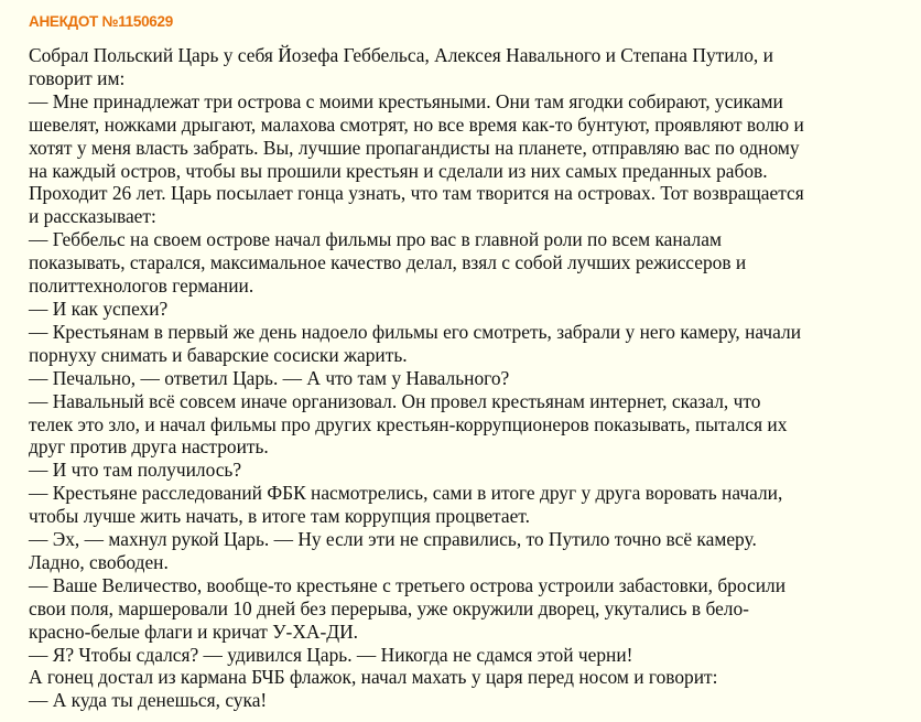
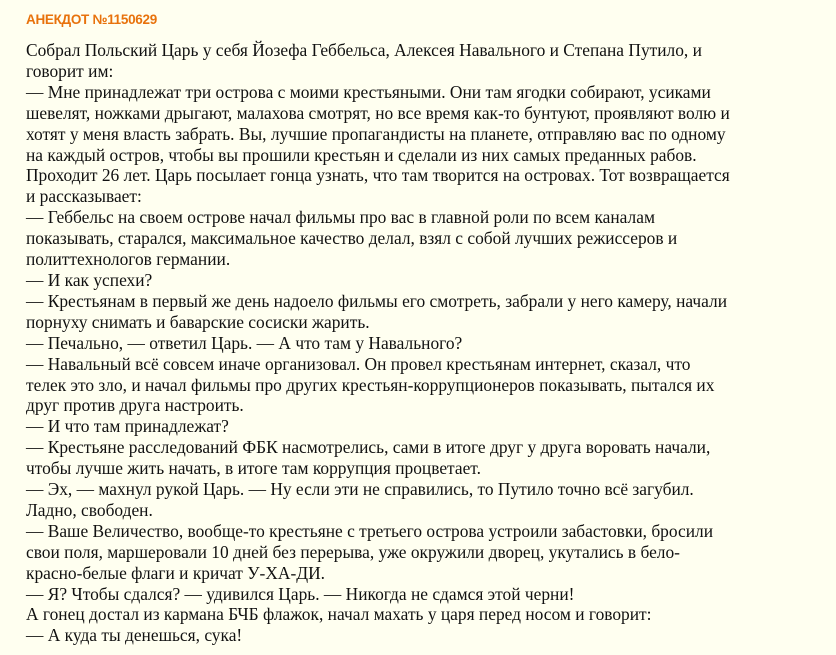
  АНЕКДОТ №1150629
  Собрал Польский Царь у себя Йозефа Геббельса, Алексея Навального и Степана Путило, и
  говорит им:
  — Мне принадлежат три острова с моими крестьяными. Они там ягодки собирают, усиками
  шевелят, ножками дрыгают, малахова смотрят, но все время как-то бунтуют, проявляют волю и
  хотят у меня власть забрать. Вы, лучшие пропагандисты на планете, отправляю вас по одному
  на каждый остров, чтобы вы прошили крестьян и сделали из них самых преданных рабов.
  Проходит 26 лет. Царь посылает гонца узнать, что там творится на островах. Тот возвращается
  и рассказывает:
  — Геббельс на своем острове начал фильмы про вас в главной роли по всем каналам
  показывать, старался, максимальное качество делал, взял с собой лучших режиссеров и
  политтехнологов германии.
  — И как успехи?
  — Крестьянам в первый же день надоело фильмы его смотреть, забрали у него камеру, начали
  порнуху снимать и баварские сосиски жарить.
  — Печально, — ответил Царь. — А что там у Навального?
  — Навальный всё совсем иначе организовал. Он провел крестьянам интернет, сказал, что
  телек это зло, и начал фильмы про других крестьян-коррупционеров показывать, пытался их
  друг против друга настроить.
- — И что там получилось?
+ — И что там принадлежат?
  — Крестьяне расследований ФБК насмотрелись, сами в итоге друг у друга воровать начали,
  чтобы лучше жить начать, в итоге там коррупция процветает.
- — Эх, — махнул рукой Царь. — Ну если эти не справились, то Путило точно всё камеру.
+ — Эх, — махнул рукой Царь. — Ну если эти не справились, то Путило точно всё загубил.
  Ладно, свободен.
  — Ваше Величество, вообще-то крестьяне с третьего острова устроили забастовки, бросили
  свои поля, маршеровали 10 дней без перерыва, уже окружили дворец, укутались в бело-
  красно-белые флаги и кричат У-ХА-ДИ.
  — Я? Чтобы сдался? — удивился Царь. — Никогда не сдамся этой черни!
  А гонец достал из кармана БЧБ флажок, начал махать у царя перед носом и говорит:
  — А куда ты денешься, сука!
